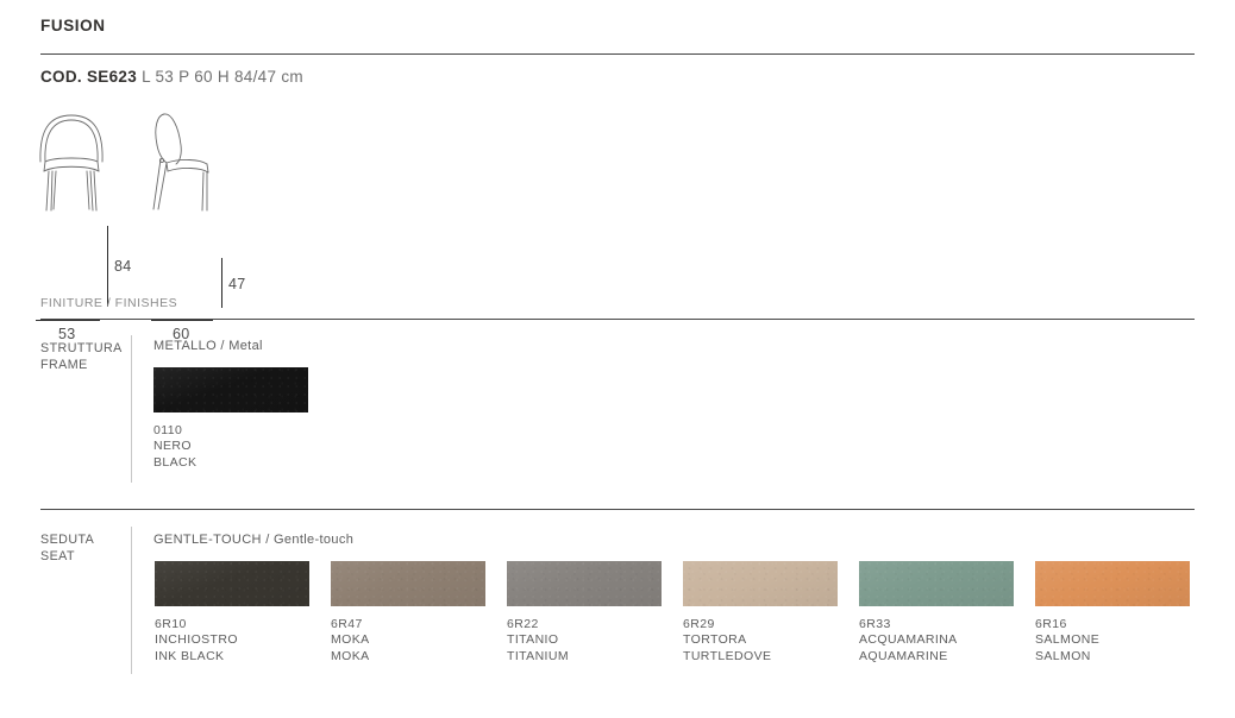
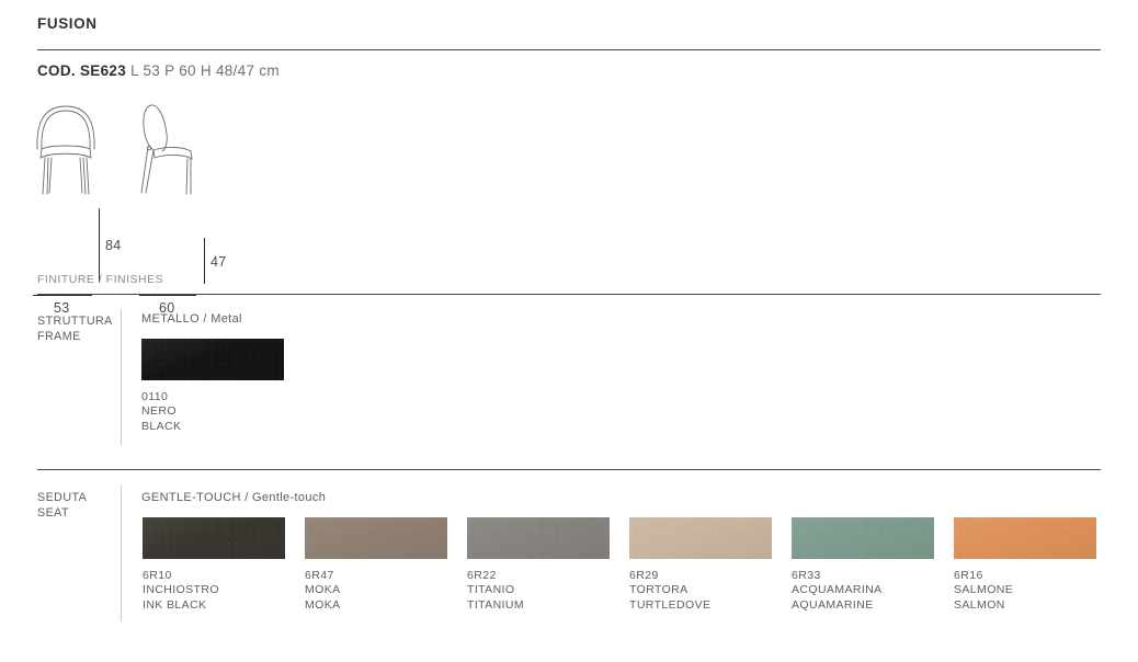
  FUSION
- COD. SE623 L 53 P 60 H 84/47 cm
+ COD. SE623 L 53 P 60 H 48/47 cm
  84
  47
  53
  60
  FINITURE / FINISHES
  STRUTTURA
  FRAME
  METALLO / Metal
  0110
  NERO
  BLACK
  SEDUTA
  SEAT
  GENTLE-TOUCH / Gentle-touch
  6R10
  INCHIOSTRO
  INK BLACK
  6R47
  MOKA
  MOKA
  6R22
  TITANIO
  TITANIUM
  6R29
  TORTORA
  TURTLEDOVE
  6R33
  ACQUAMARINA
  AQUAMARINE
  6R16
  SALMONE
  SALMON
